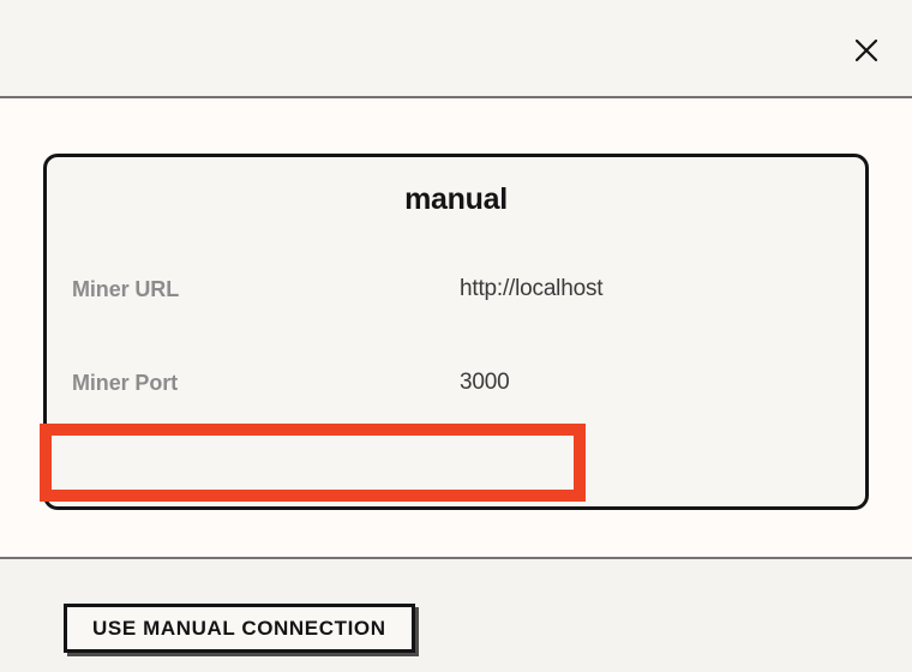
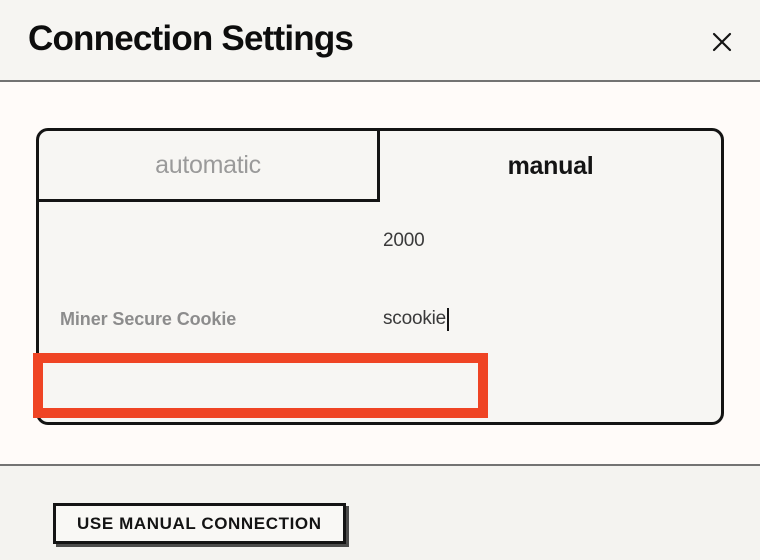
+ Connection Settings
+ automatic
  manual
- Miner URL
- http://localhost
- Miner Port
- 3000
+ 2000
+ Miner Secure Cookie
+ scookie
  USE MANUAL CONNECTION
